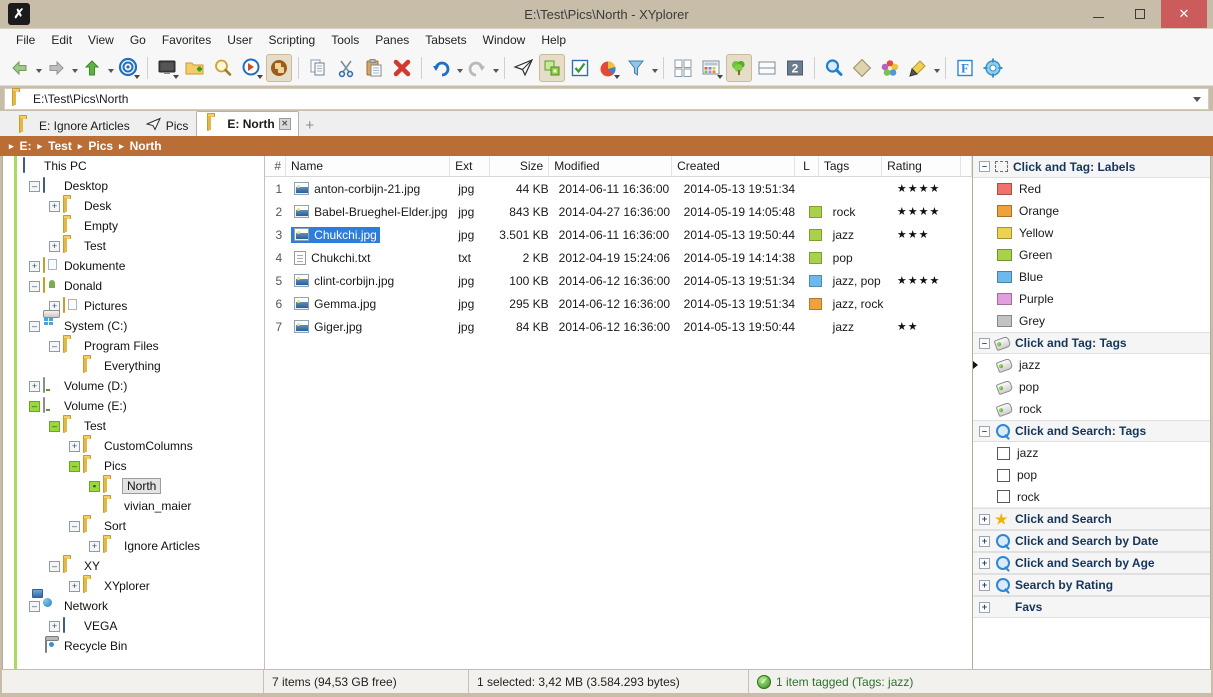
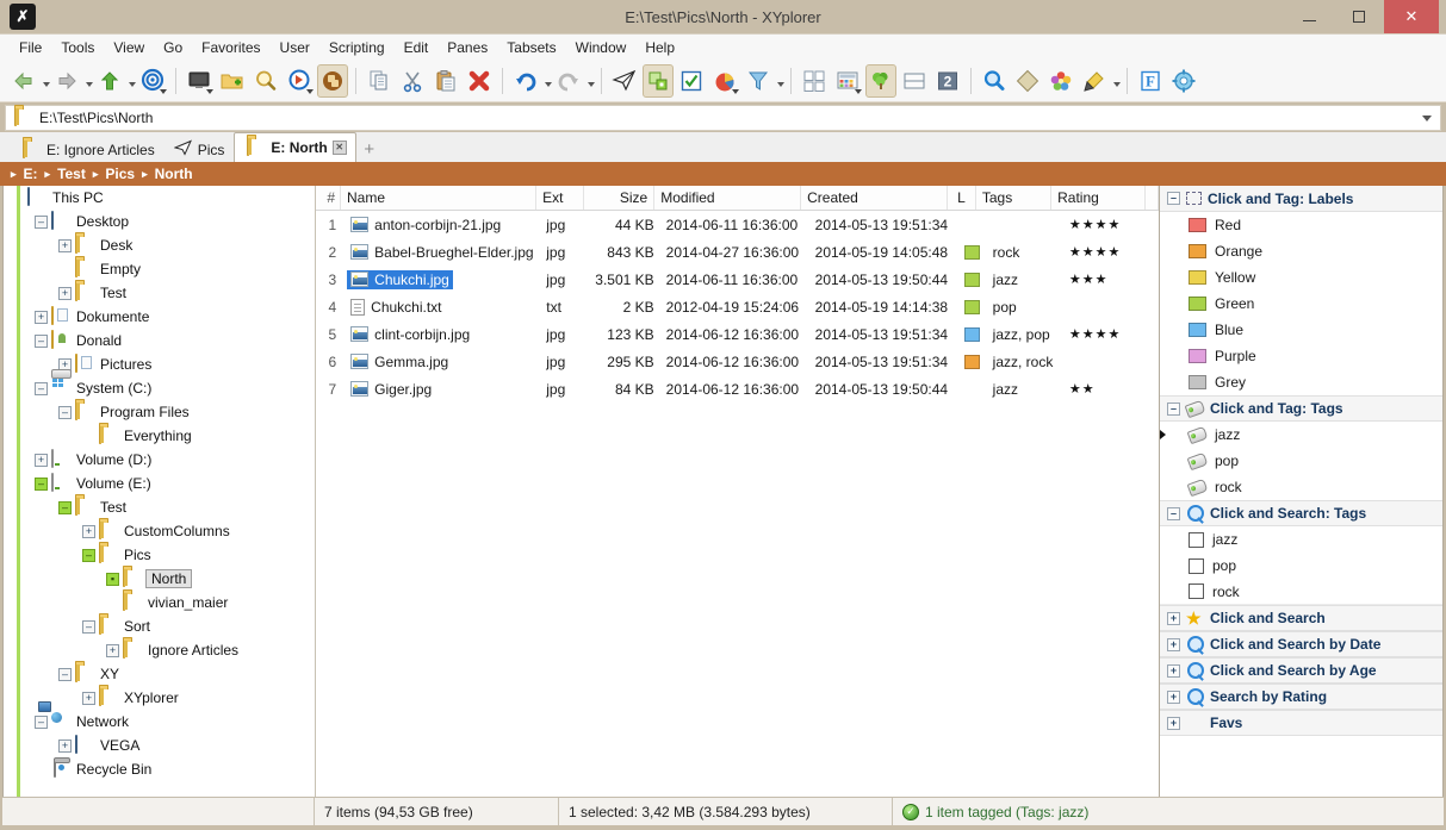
  ✗
  E:\Test\Pics\North - XYplorer
  ✕
  File
- Edit
+ Tools
  View
  Go
  Favorites
  User
  Scripting
- Tools
+ Edit
  Panes
  Tabsets
  Window
  Help
  2
  F
  E:\Test\Pics\North
  E: Ignore Articles
  Pics
  E: North
  ✕
  +
  ▸
  E:
  ▸
  Test
  ▸
  Pics
  ▸
  North
  This PC
  –
  Desktop
  +
  Desk
  Empty
  +
  Test
  +
  Dokumente
  –
  Donald
  +
  Pictures
  –
  System (C:)
  –
  Program Files
  Everything
  +
  Volume (D:)
  –
  Volume (E:)
  –
  Test
  +
  CustomColumns
  –
  Pics
  ▪
  North
  vivian_maier
  –
  Sort
  +
  Ignore Articles
  –
  XY
  +
  XYplorer
  –
  Network
  +
  VEGA
  Recycle Bin
  #
  Name
  Ext
  Size
  Modified
  Created
  L
  Tags
  Rating
  1
  anton-corbijn-21.jpg
  jpg
  44 KB
  2014-06-11 16:36:00
  2014-05-13 19:51:34
  ★★★★
  2
  Babel-Brueghel-Elder.jpg
  jpg
  843 KB
  2014-04-27 16:36:00
  2014-05-19 14:05:48
  rock
  ★★★★
  3
  Chukchi.jpg
  jpg
  3.501 KB
  2014-06-11 16:36:00
  2014-05-13 19:50:44
  jazz
  ★★★
  4
  Chukchi.txt
  txt
  2 KB
  2012-04-19 15:24:06
  2014-05-19 14:14:38
  pop
  5
  clint-corbijn.jpg
  jpg
- 100 KB
+ 123 KB
  2014-06-12 16:36:00
  2014-05-13 19:51:34
  jazz, pop
  ★★★★
  6
  Gemma.jpg
  jpg
  295 KB
  2014-06-12 16:36:00
  2014-05-13 19:51:34
  jazz, rock
  7
  Giger.jpg
  jpg
  84 KB
  2014-06-12 16:36:00
  2014-05-13 19:50:44
  jazz
  ★★
  –
  Click and Tag: Labels
  Red
  Orange
  Yellow
  Green
  Blue
  Purple
  Grey
  –
  Click and Tag: Tags
  jazz
  pop
  rock
  –
  Click and Search: Tags
  jazz
  pop
  rock
  +
  ★
  Click and Search
  +
  Click and Search by Date
  +
  Click and Search by Age
  +
  Search by Rating
  +
  Favs
  7 items (94,53 GB free)
  1 selected: 3,42 MB (3.584.293 bytes)
  ✓
  1 item tagged (Tags: jazz)
